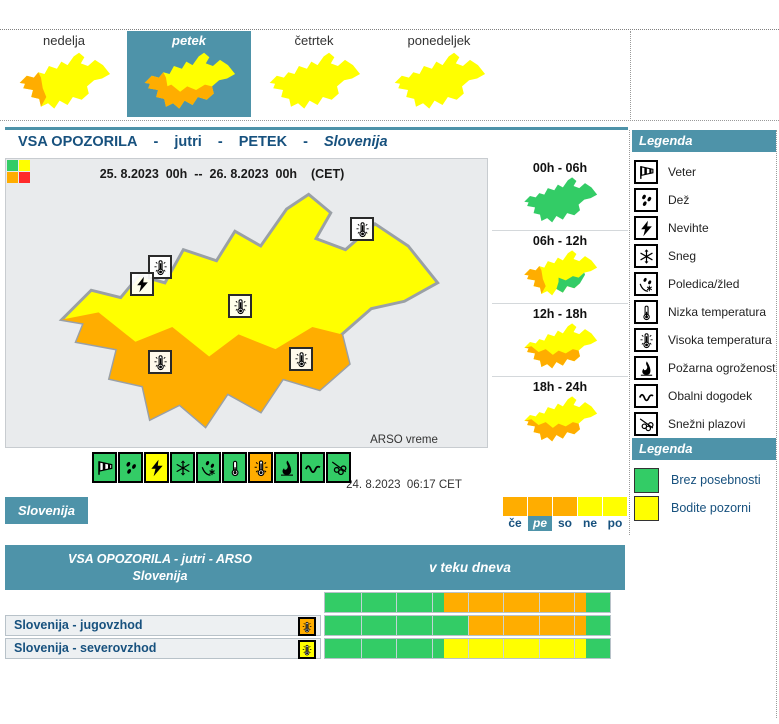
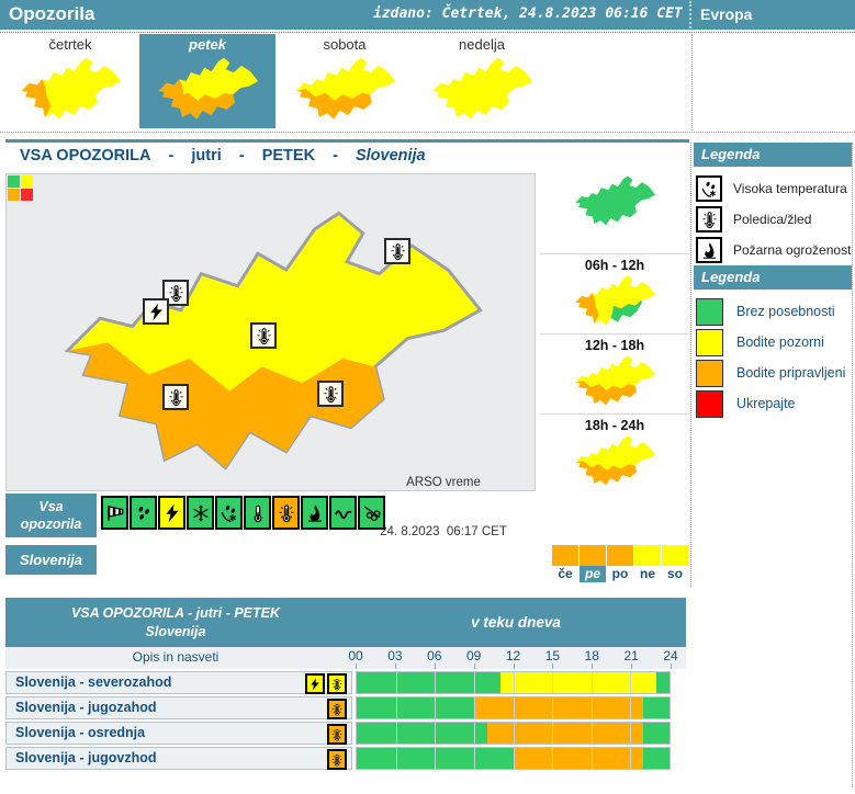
+ Opozorila
+ izdano: Četrtek, 24.8.2023 06:16 CET
+ Evropa
- nedelja
+ četrtek
  petek
+ sobota
- četrtek
+ nedelja
- ponedeljek
  VSA OPOZORILA - jutri - PETEK - Slovenija
- 25. 8.2023 00h -- 26. 8.2023 00h (CET)
  ARSO vreme
  24. 8.2023 06:17 CET
- 00h - 06h
  06h - 12h
  12h - 18h
  18h - 24h
  Legenda
- Veter
- Dež
- Nevihte
- Sneg
- Poledica/žled
+ Visoka temperatura
- Nizka temperatura
- Visoka temperatura
+ Poledica/žled
  Požarna ogroženost
- Obalni dogodek
- Snežni plazovi
  Legenda
  Brez posebnosti
  Bodite pozorni
+ Bodite pripravljeni
+ Ukrepajte
+ Vsa
+ opozorila
  Slovenija
  če
  pe
- so
+ po
  ne
- po
+ so
- VSA OPOZORILA - jutri - ARSO
+ VSA OPOZORILA - jutri - PETEK
  Slovenija
  v teku dneva
+ Opis in nasveti
+ 00
+ 03
+ 06
+ 09
+ 12
+ 15
+ 18
+ 21
+ 24
+ Slovenija - severozahod
+ Slovenija - jugozahod
+ Slovenija - osrednja
  Slovenija - jugovzhod
- Slovenija - severovzhod
